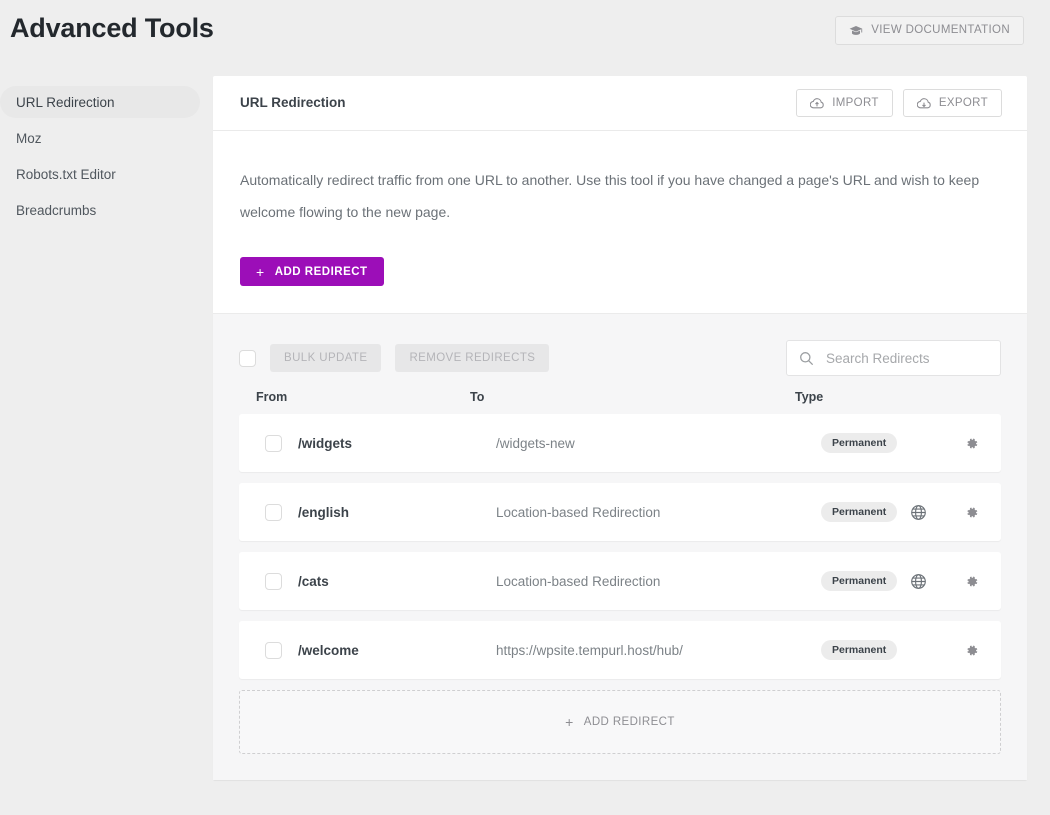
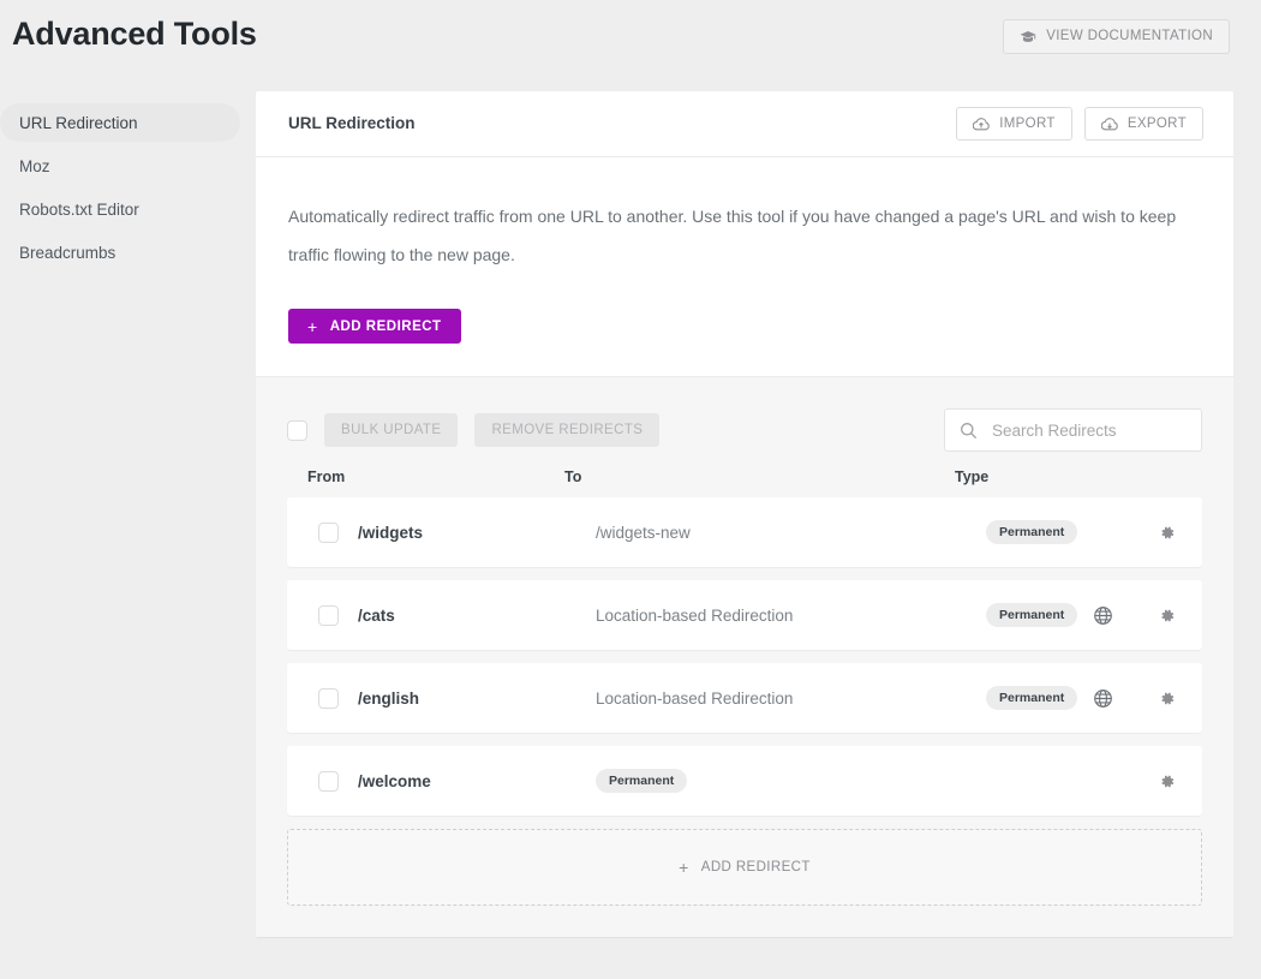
  Advanced Tools
  VIEW DOCUMENTATION
  URL Redirection
  Moz
  Robots.txt Editor
  Breadcrumbs
  URL Redirection
  IMPORT
  EXPORT
- Automatically redirect traffic from one URL to another. Use this tool if you have changed a page's URL and wish to keep welcome flowing to the new page.
+ Automatically redirect traffic from one URL to another. Use this tool if you have changed a page's URL and wish to keep traffic flowing to the new page.
  +
  ADD REDIRECT
  BULK UPDATE
  REMOVE REDIRECTS
  Search Redirects
  From
  To
  Type
  /widgets
  /widgets-new
  Permanent
- /english
+ /cats
  Location-based Redirection
  Permanent
- /cats
+ /english
  Location-based Redirection
  Permanent
  /welcome
- https://wpsite.tempurl.host/hub/
  Permanent
  +
  ADD REDIRECT
